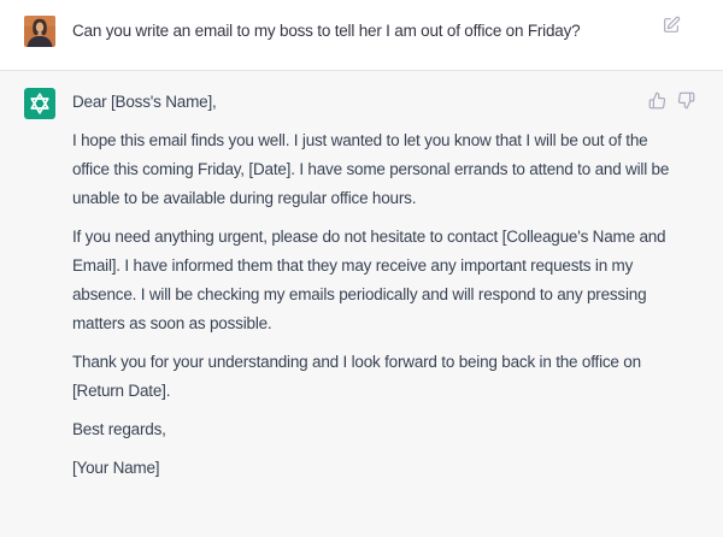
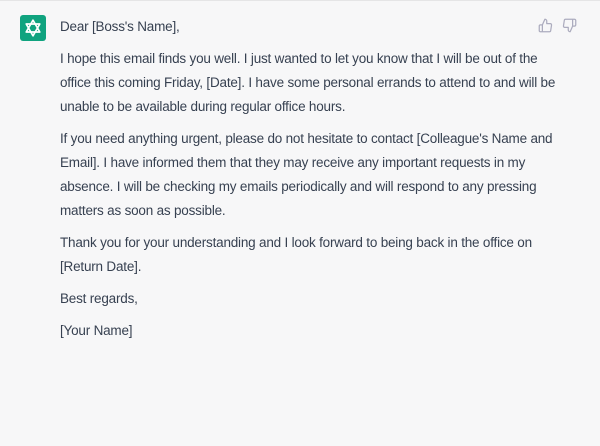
- Can you write an email to my boss to tell her I am out of office on Friday?
  Dear [Boss's Name],
  I hope this email finds you well. I just wanted to let you know that I will be out of the office this coming Friday, [Date]. I have some personal errands to attend to and will be unable to be available during regular office hours.
  If you need anything urgent, please do not hesitate to contact [Colleague's Name and Email]. I have informed them that they may receive any important requests in my absence. I will be checking my emails periodically and will respond to any pressing matters as soon as possible.
  Thank you for your understanding and I look forward to being back in the office on [Return Date].
  Best regards,
  [Your Name]
